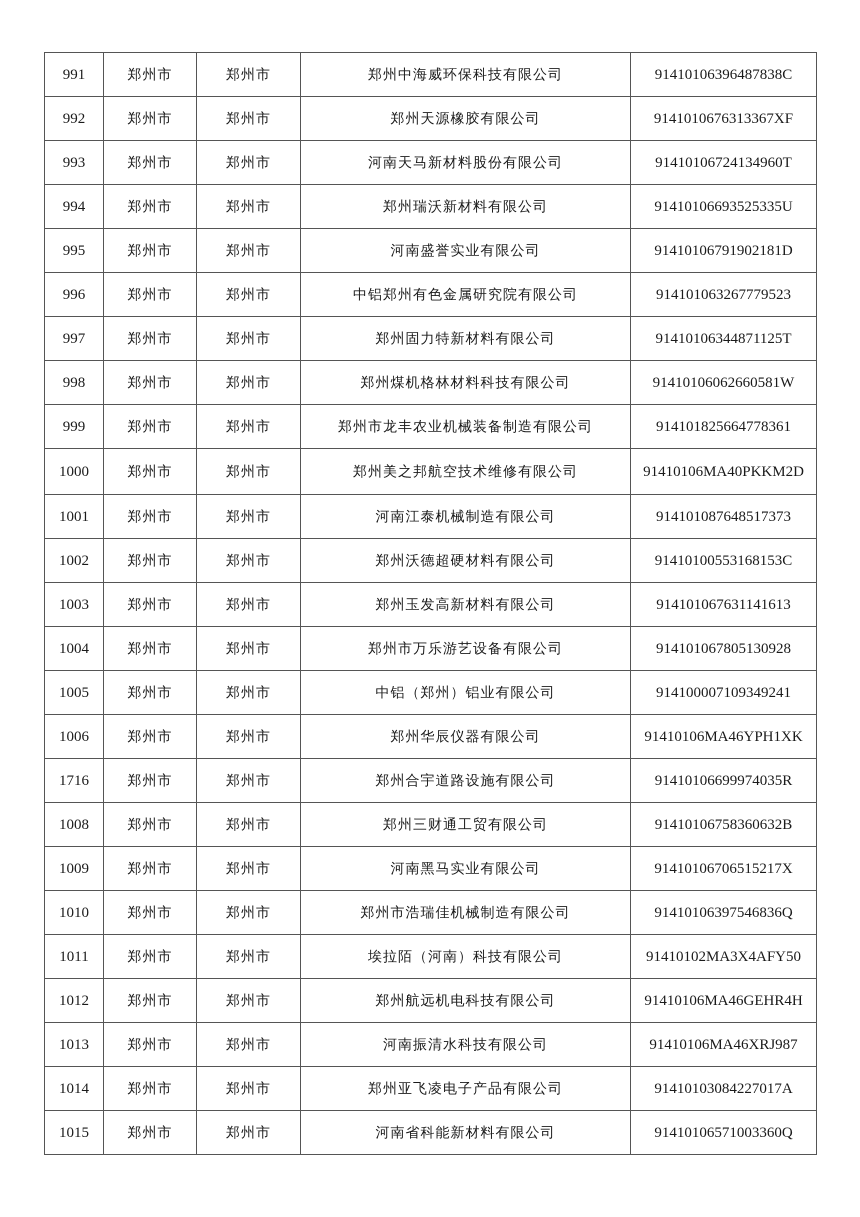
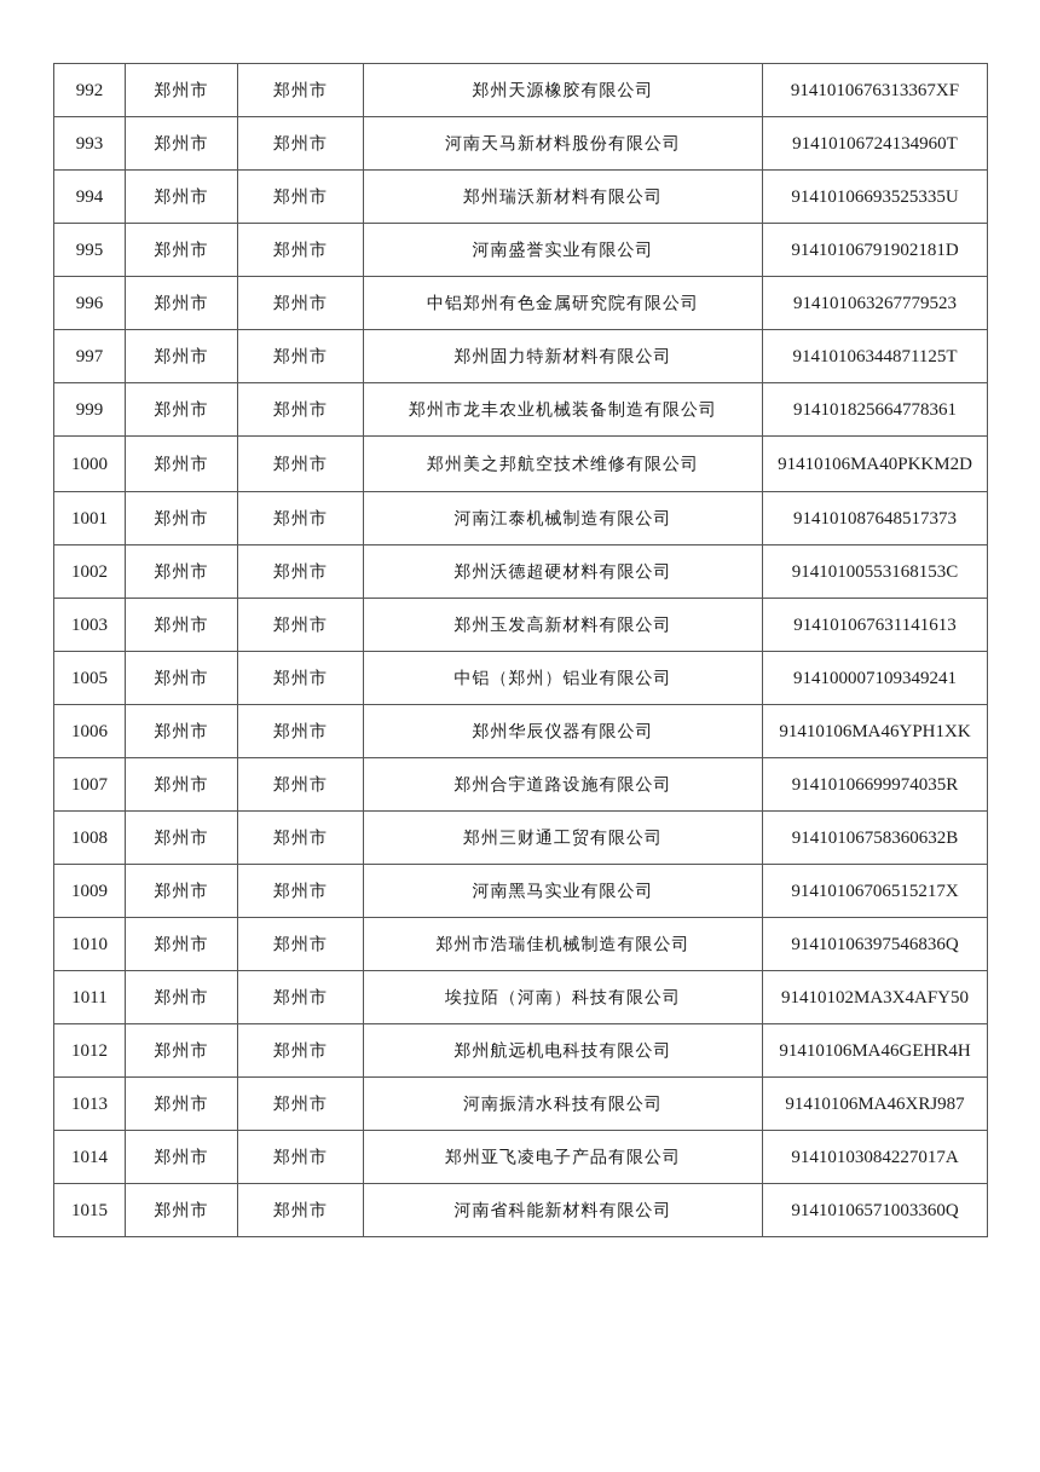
- 991	郑州市	郑州市	郑州中海威环保科技有限公司	91410106396487838C
  992	郑州市	郑州市	郑州天源橡胶有限公司	9141010676313367XF
  993	郑州市	郑州市	河南天马新材料股份有限公司	91410106724134960T
  994	郑州市	郑州市	郑州瑞沃新材料有限公司	91410106693525335U
  995	郑州市	郑州市	河南盛誉实业有限公司	91410106791902181D
  996	郑州市	郑州市	中铝郑州有色金属研究院有限公司	914101063267779523
  997	郑州市	郑州市	郑州固力特新材料有限公司	91410106344871125T
- 998	郑州市	郑州市	郑州煤机格林材料科技有限公司	91410106062660581W
  999	郑州市	郑州市	郑州市龙丰农业机械装备制造有限公司	914101825664778361
  1000	郑州市	郑州市	郑州美之邦航空技术维修有限公司	91410106MA40PKKM2D
  1001	郑州市	郑州市	河南江泰机械制造有限公司	914101087648517373
  1002	郑州市	郑州市	郑州沃德超硬材料有限公司	91410100553168153C
  1003	郑州市	郑州市	郑州玉发高新材料有限公司	914101067631141613
- 1004	郑州市	郑州市	郑州市万乐游艺设备有限公司	914101067805130928
  1005	郑州市	郑州市	中铝（郑州）铝业有限公司	914100007109349241
  1006	郑州市	郑州市	郑州华辰仪器有限公司	91410106MA46YPH1XK
- 1716	郑州市	郑州市	郑州合宇道路设施有限公司	91410106699974035R
+ 1007	郑州市	郑州市	郑州合宇道路设施有限公司	91410106699974035R
  1008	郑州市	郑州市	郑州三财通工贸有限公司	91410106758360632B
  1009	郑州市	郑州市	河南黑马实业有限公司	91410106706515217X
  1010	郑州市	郑州市	郑州市浩瑞佳机械制造有限公司	91410106397546836Q
  1011	郑州市	郑州市	埃拉陌（河南）科技有限公司	91410102MA3X4AFY50
  1012	郑州市	郑州市	郑州航远机电科技有限公司	91410106MA46GEHR4H
  1013	郑州市	郑州市	河南振清水科技有限公司	91410106MA46XRJ987
  1014	郑州市	郑州市	郑州亚飞凌电子产品有限公司	91410103084227017A
  1015	郑州市	郑州市	河南省科能新材料有限公司	91410106571003360Q
